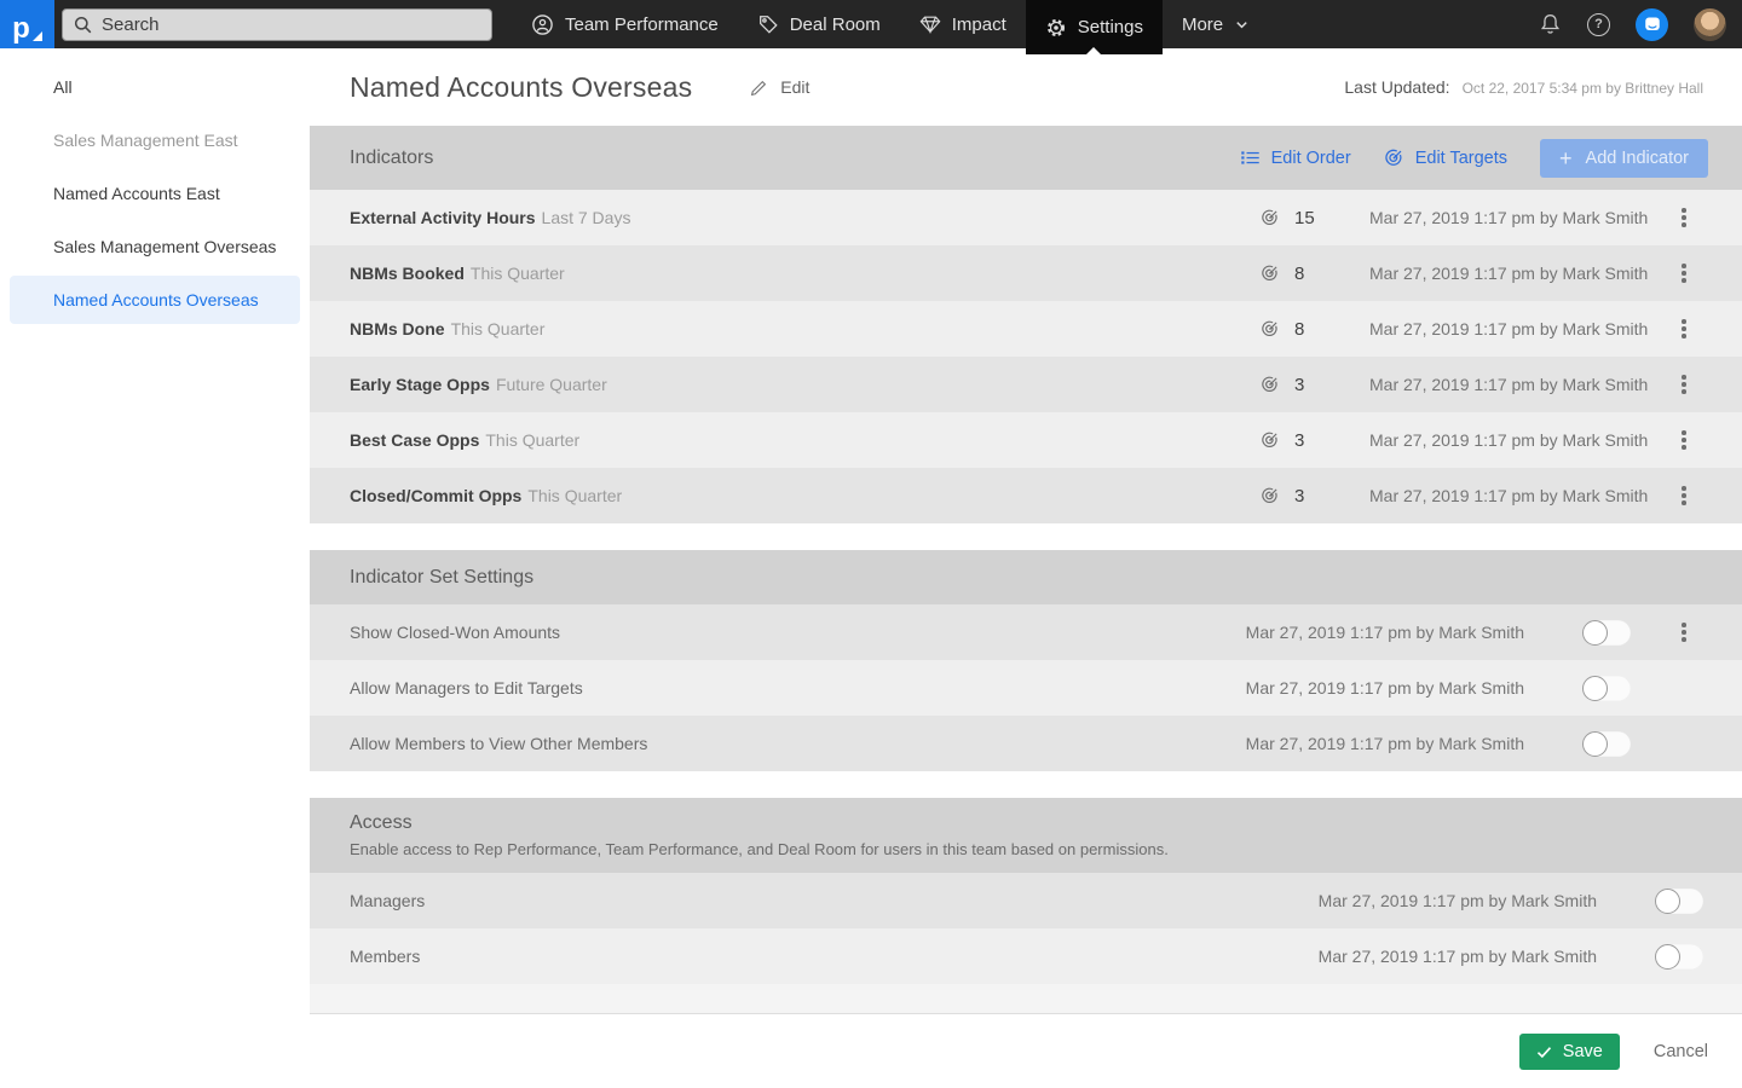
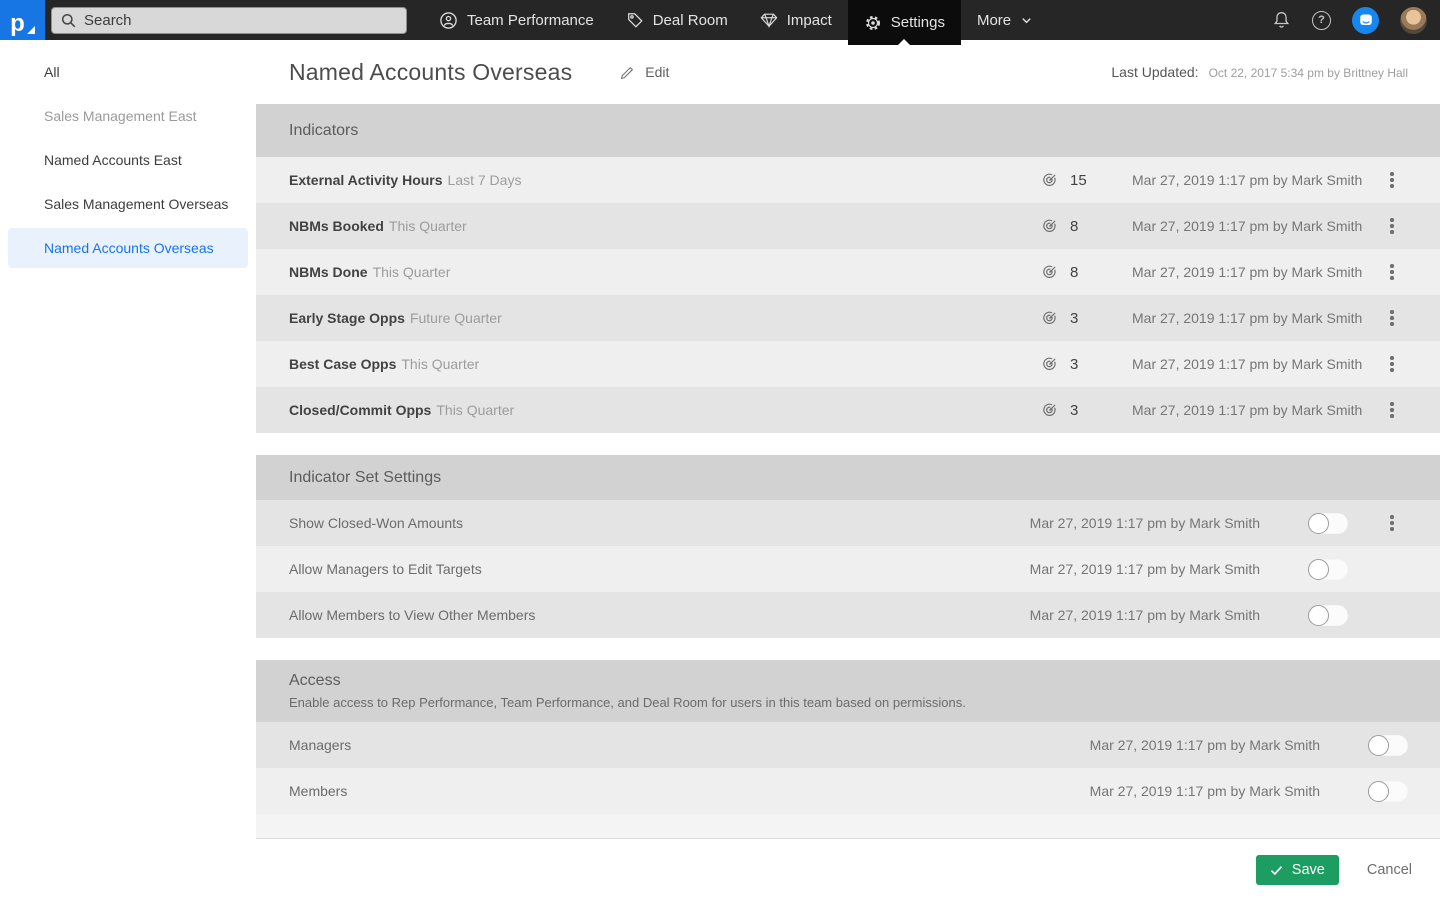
  p
  Search
  Team Performance
  Deal Room
  Impact
  Settings
  More
  ?
  All
  Sales Management East
  Named Accounts East
  Sales Management Overseas
  Named Accounts Overseas
  Named Accounts Overseas
  Edit
  Last Updated:
  Oct 22, 2017 5:34 pm by Brittney Hall
  Indicators
- Edit Order
- Edit Targets
- +
- Add Indicator
  External Activity Hours
  Last 7 Days
  15
  Mar 27, 2019 1:17 pm by Mark Smith
  NBMs Booked
  This Quarter
  8
  Mar 27, 2019 1:17 pm by Mark Smith
  NBMs Done
  This Quarter
  8
  Mar 27, 2019 1:17 pm by Mark Smith
  Early Stage Opps
  Future Quarter
  3
  Mar 27, 2019 1:17 pm by Mark Smith
  Best Case Opps
  This Quarter
  3
  Mar 27, 2019 1:17 pm by Mark Smith
  Closed/Commit Opps
  This Quarter
  3
  Mar 27, 2019 1:17 pm by Mark Smith
  Indicator Set Settings
  Show Closed-Won Amounts
  Mar 27, 2019 1:17 pm by Mark Smith
  Allow Managers to Edit Targets
  Mar 27, 2019 1:17 pm by Mark Smith
  Allow Members to View Other Members
  Mar 27, 2019 1:17 pm by Mark Smith
  Access
  Enable access to Rep Performance, Team Performance, and Deal Room for users in this team based on permissions.
  Managers
  Mar 27, 2019 1:17 pm by Mark Smith
  Members
  Mar 27, 2019 1:17 pm by Mark Smith
  Save
  Cancel
